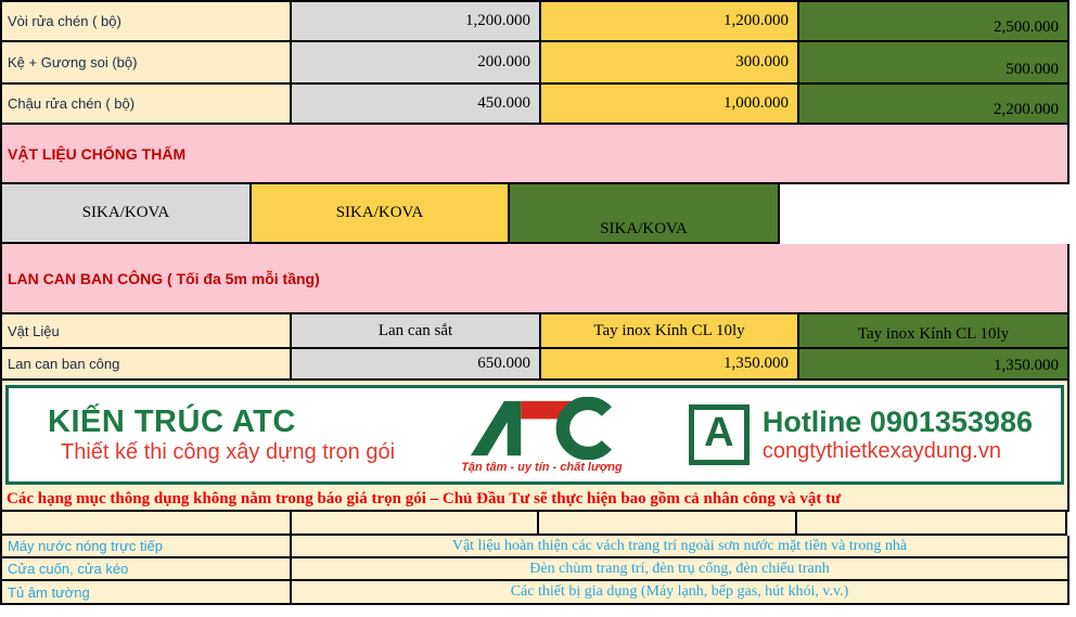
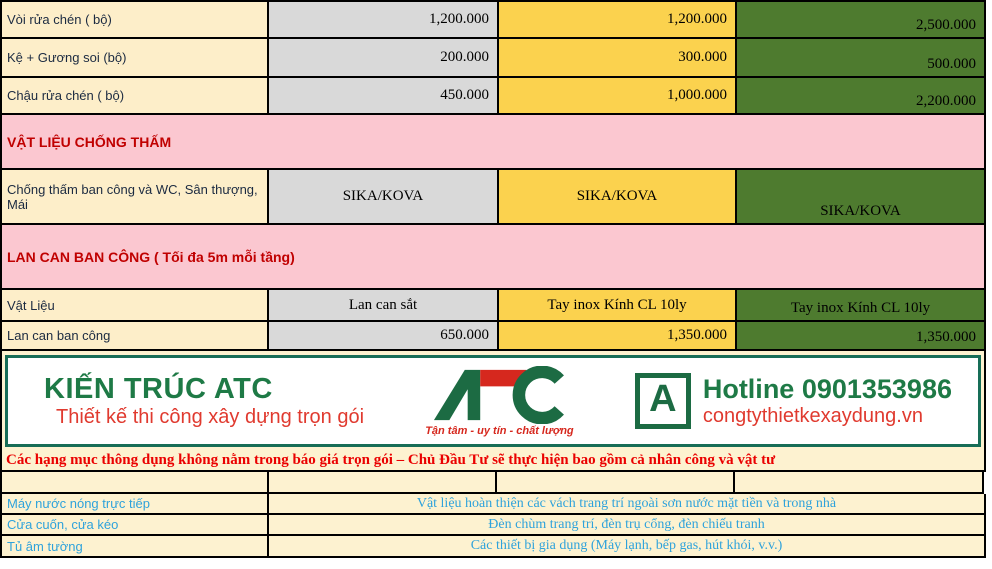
  Vòi rửa chén ( bộ)
  1,200.000
  1,200.000
  2,500.000
  Kệ + Gương soi (bộ)
  200.000
  300.000
  500.000
  Chậu rửa chén ( bộ)
  450.000
  1,000.000
  2,200.000
  VẬT LIỆU CHỐNG THẤM
+ Chống thấm ban công và WC, Sân thượng, Mái
  SIKA/KOVA
  SIKA/KOVA
  SIKA/KOVA
  LAN CAN BAN CÔNG ( Tối đa 5m mỗi tầng)
  Vật Liệu
  Lan can sắt
  Tay inox Kính CL 10ly
  Tay inox Kính CL 10ly
  Lan can ban công
  650.000
  1,350.000
  1,350.000
  KIẾN TRÚC ATC
  Thiết kế thi công xây dựng trọn gói
  Tận tâm - uy tín - chất lượng
  A
  Hotline 0901353986
  congtythietkexaydung.vn
  Các hạng mục thông dụng không nằm trong báo giá trọn gói – Chủ Đầu Tư sẽ thực hiện bao gồm cả nhân công và vật tư
  Máy nước nóng trực tiếp
  Vật liệu hoàn thiện các vách trang trí ngoài sơn nước mặt tiền và trong nhà
  Cửa cuốn, cửa kéo
  Đèn chùm trang trí, đèn trụ cổng, đèn chiếu tranh
  Tủ âm tường
  Các thiết bị gia dụng (Máy lạnh, bếp gas, hút khói, v.v.)
